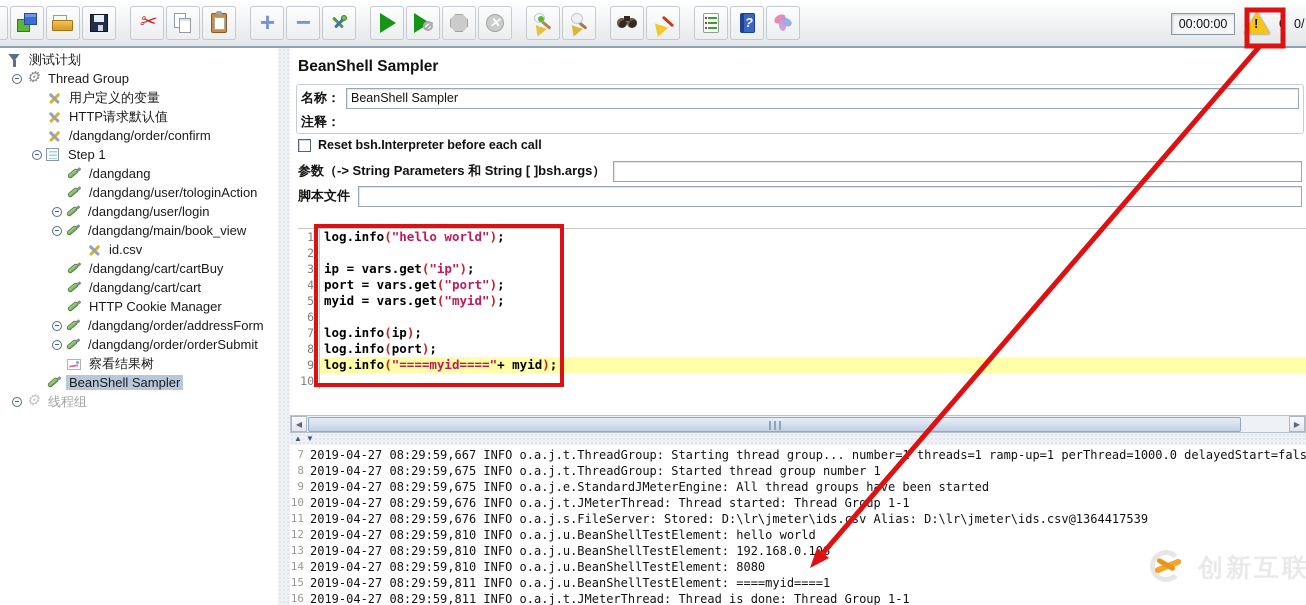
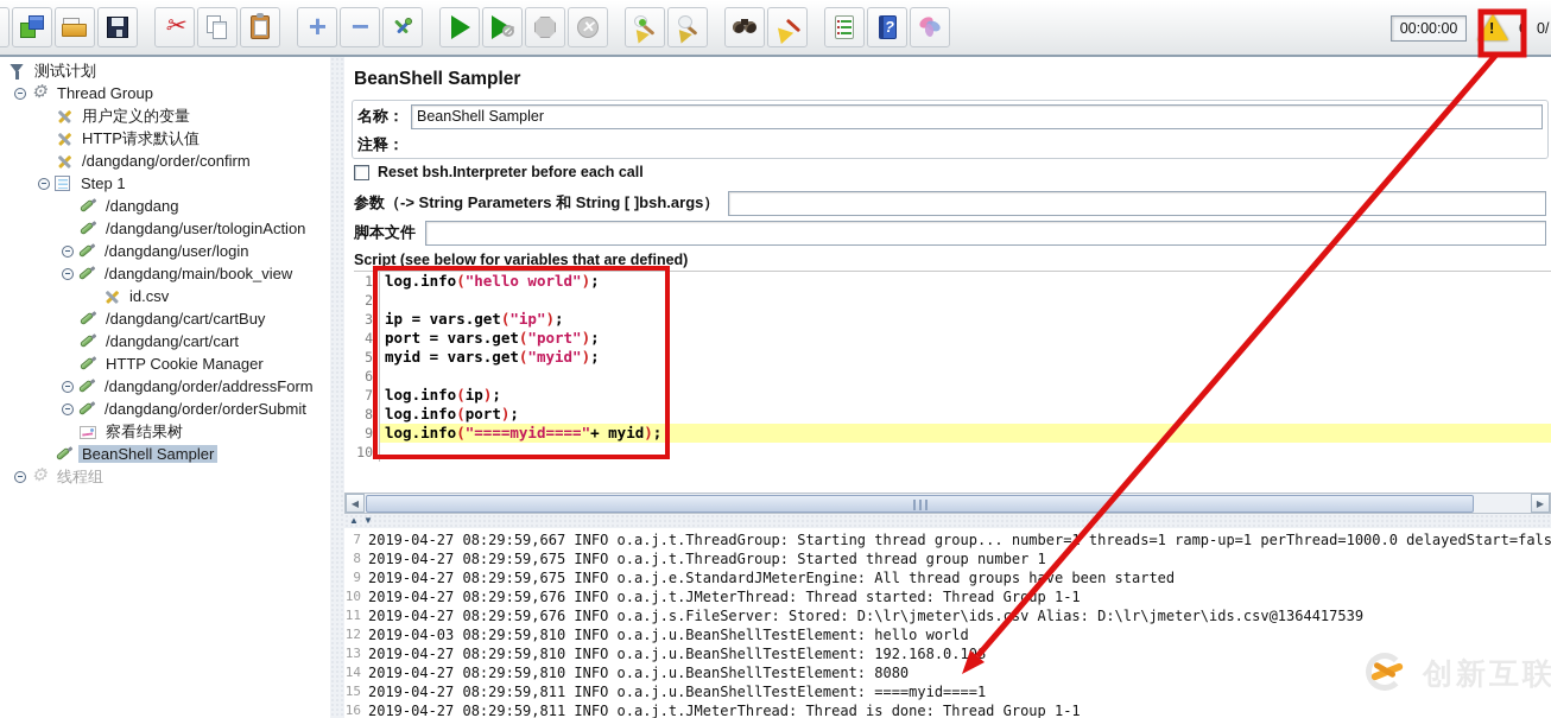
  00:00:00
  0/
  测试计划
  Thread Group
  用户定义的变量
  HTTP请求默认值
  /dangdang/order/confirm
  Step 1
  /dangdang
  /dangdang/user/tologinAction
  /dangdang/user/login
  /dangdang/main/book_view
  id.csv
  /dangdang/cart/cartBuy
  /dangdang/cart/cart
  HTTP Cookie Manager
  /dangdang/order/addressForm
  /dangdang/order/orderSubmit
  察看结果树
  BeanShell Sampler
  线程组
  BeanShell Sampler
  名称：
  BeanShell Sampler
  注释：
  Reset bsh.Interpreter before each call
  参数（-> String Parameters 和 String [ ]bsh.args）
  脚本文件
+ Script (see below for variables that are defined)
  1
  log.info("hello world");
  2
  3
  ip = vars.get("ip");
  4
  port = vars.get("port");
  5
  myid = vars.get("myid");
  6
  7
  log.info(ip);
  8
  log.info(port);
  9
  log.info("====myid===="+ myid);
  10
  ◀
  ▶
  ▲
  ▼
  7
  2019-04-27 08:29:59,667 INFO o.a.j.t.ThreadGroup: Starting thread group... number= threads=1 ramp-up=1 perThread=1000.0 delayedStart=fals
  8
  2019-04-27 08:29:59,675 INFO o.a.j.t.ThreadGroup: Started thread group number 1
  9
  2019-04-27 08:29:59,675 INFO o.a.j.e.StandardJMeterEngine: All thread groups hve been started
  10
  2019-04-27 08:29:59,676 INFO o.a.j.t.JMeterThread: Thread started: Thread Group 1-1
  11
  2019-04-27 08:29:59,676 INFO o.a.j.s.FileServer: Stored: D:\lr\jmeter\ids.cv Alias: D:\lr\jmeter\ids.csv@1364417539
  12
- 2019-04-27 08:29:59,810 INFO o.a.j.u.BeanShellTestElement: hello world
+ 2019-04-03 08:29:59,810 INFO o.a.j.u.BeanShellTestElement: hello world
  13
  2019-04-27 08:29:59,810 INFO o.a.j.u.BeanShellTestElement: 192.168.0.1
  14
  2019-04-27 08:29:59,810 INFO o.a.j.u.BeanShellTestElement: 8080
  15
  2019-04-27 08:29:59,811 INFO o.a.j.u.BeanShellTestElement: ====myid====1
  16
  2019-04-27 08:29:59,811 INFO o.a.j.t.JMeterThread: Thread is done: Thread Group 1-1
